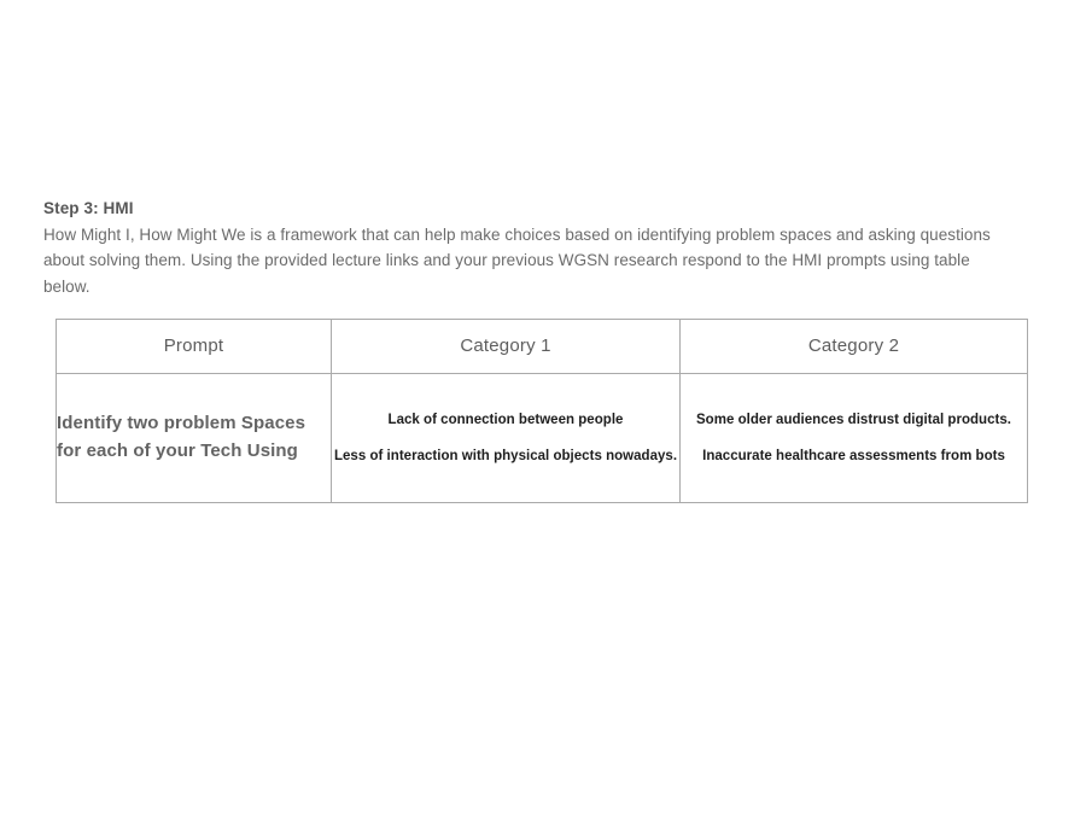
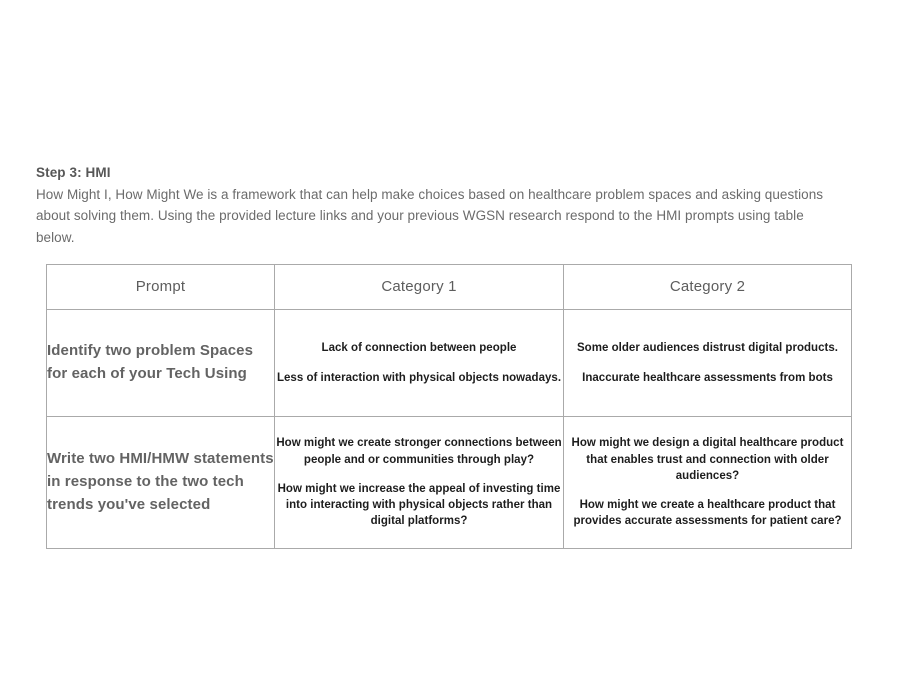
  Step 3: HMI
- How Might I, How Might We is a framework that can help make choices based on identifying problem spaces and asking questions about solving them. Using the provided lecture links and your previous WGSN research respond to the HMI prompts using table below.
+ How Might I, How Might We is a framework that can help make choices based on healthcare problem spaces and asking questions about solving them. Using the provided lecture links and your previous WGSN research respond to the HMI prompts using table below.
  Prompt	Category 1	Category 2
  Identify two problem Spaces for each of your Tech Using	Lack of connection between people Less of interaction with physical objects nowadays.	Some older audiences distrust digital products. Inaccurate healthcare assessments from bots
+ Write two HMI/HMW statements in response to the two tech trends you've selected	How might we create stronger connections between people and or communities through play? How might we increase the appeal of investing time into interacting with physical objects rather than digital platforms?	How might we design a digital healthcare product that enables trust and connection with older audiences? How might we create a healthcare product that provides accurate assessments for patient care?
